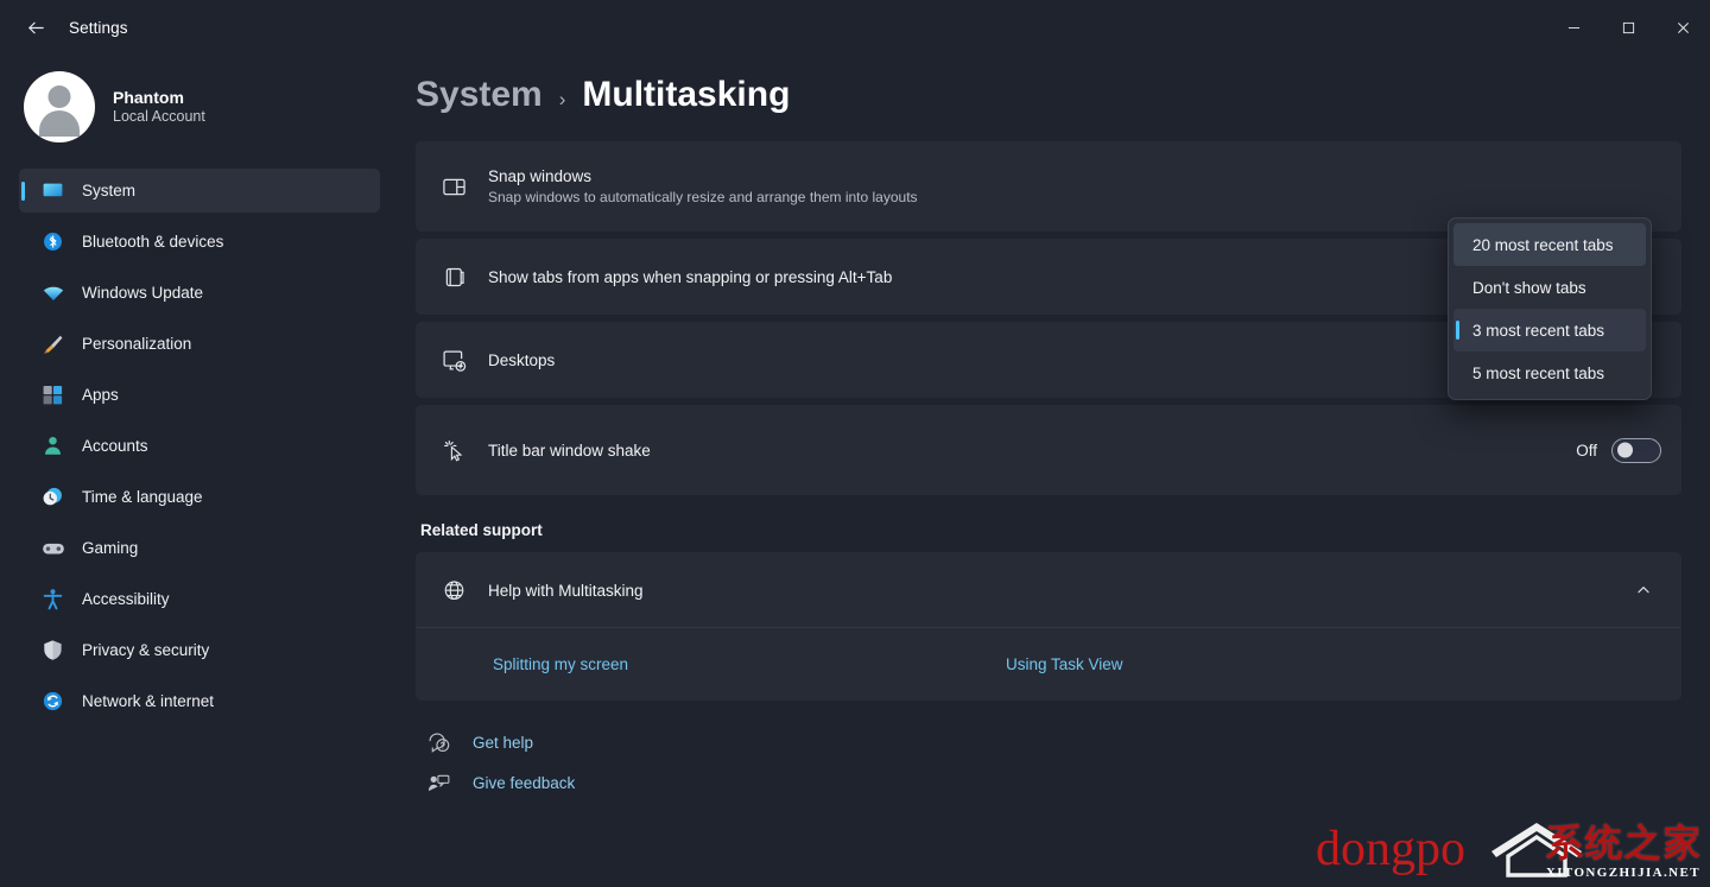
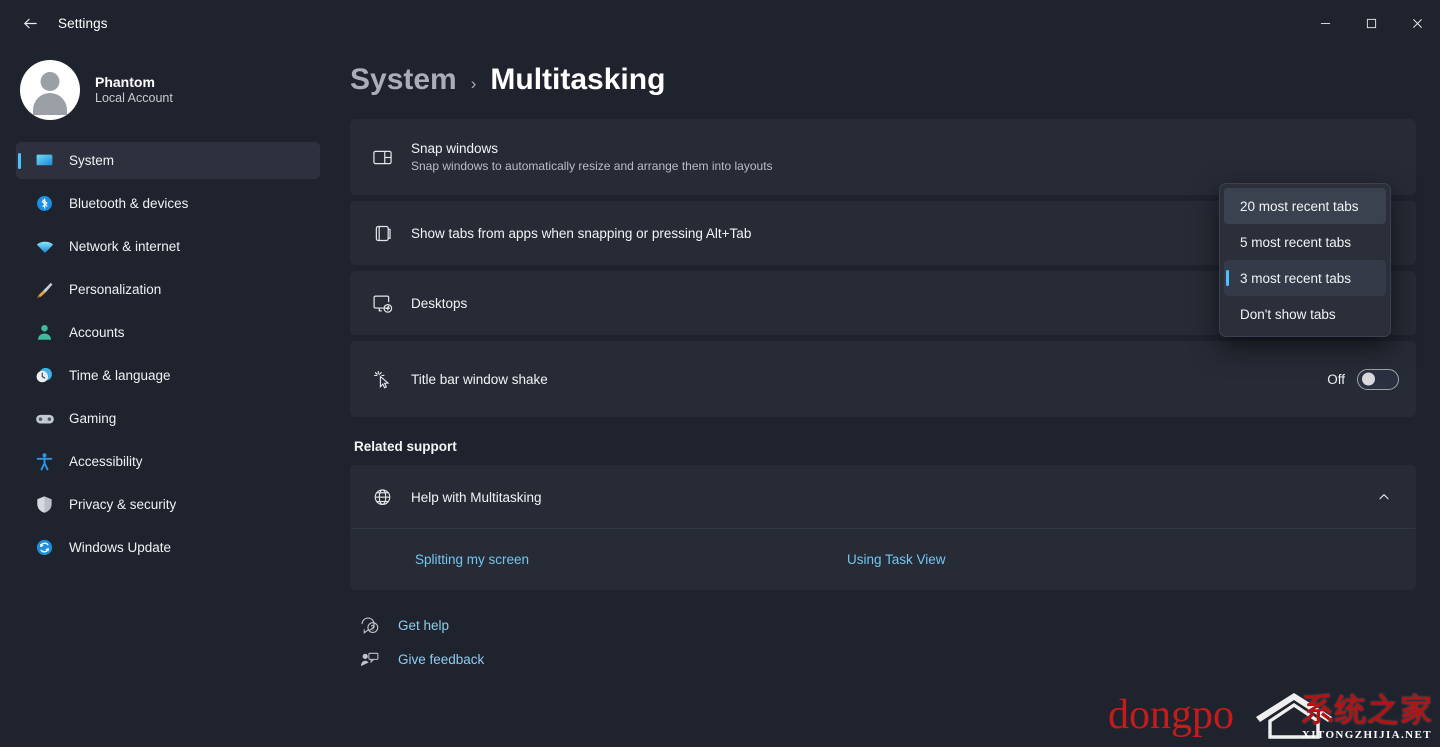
  Settings
  Phantom
  Local Account
  System
  Bluetooth & devices
- Windows Update
+ Network & internet
  Personalization
- Apps
  Accounts
  Time & language
  Gaming
  Accessibility
  Privacy & security
- Network & internet
+ Windows Update
  System
  ›
  Multitasking
  Snap windows
  Snap windows to automatically resize and arrange them into layouts
  Show tabs from apps when snapping or pressing Alt+Tab
  Desktops
  Title bar window shake
  Off
  Related support
  Help with Multitasking
  Splitting my screen
  Using Task View
  Get help
  Give feedback
  20 most recent tabs
- Don't show tabs
+ 5 most recent tabs
  3 most recent tabs
- 5 most recent tabs
+ Don't show tabs
  dongpo
  系统之家
  XITONGZHIJIA.NET
